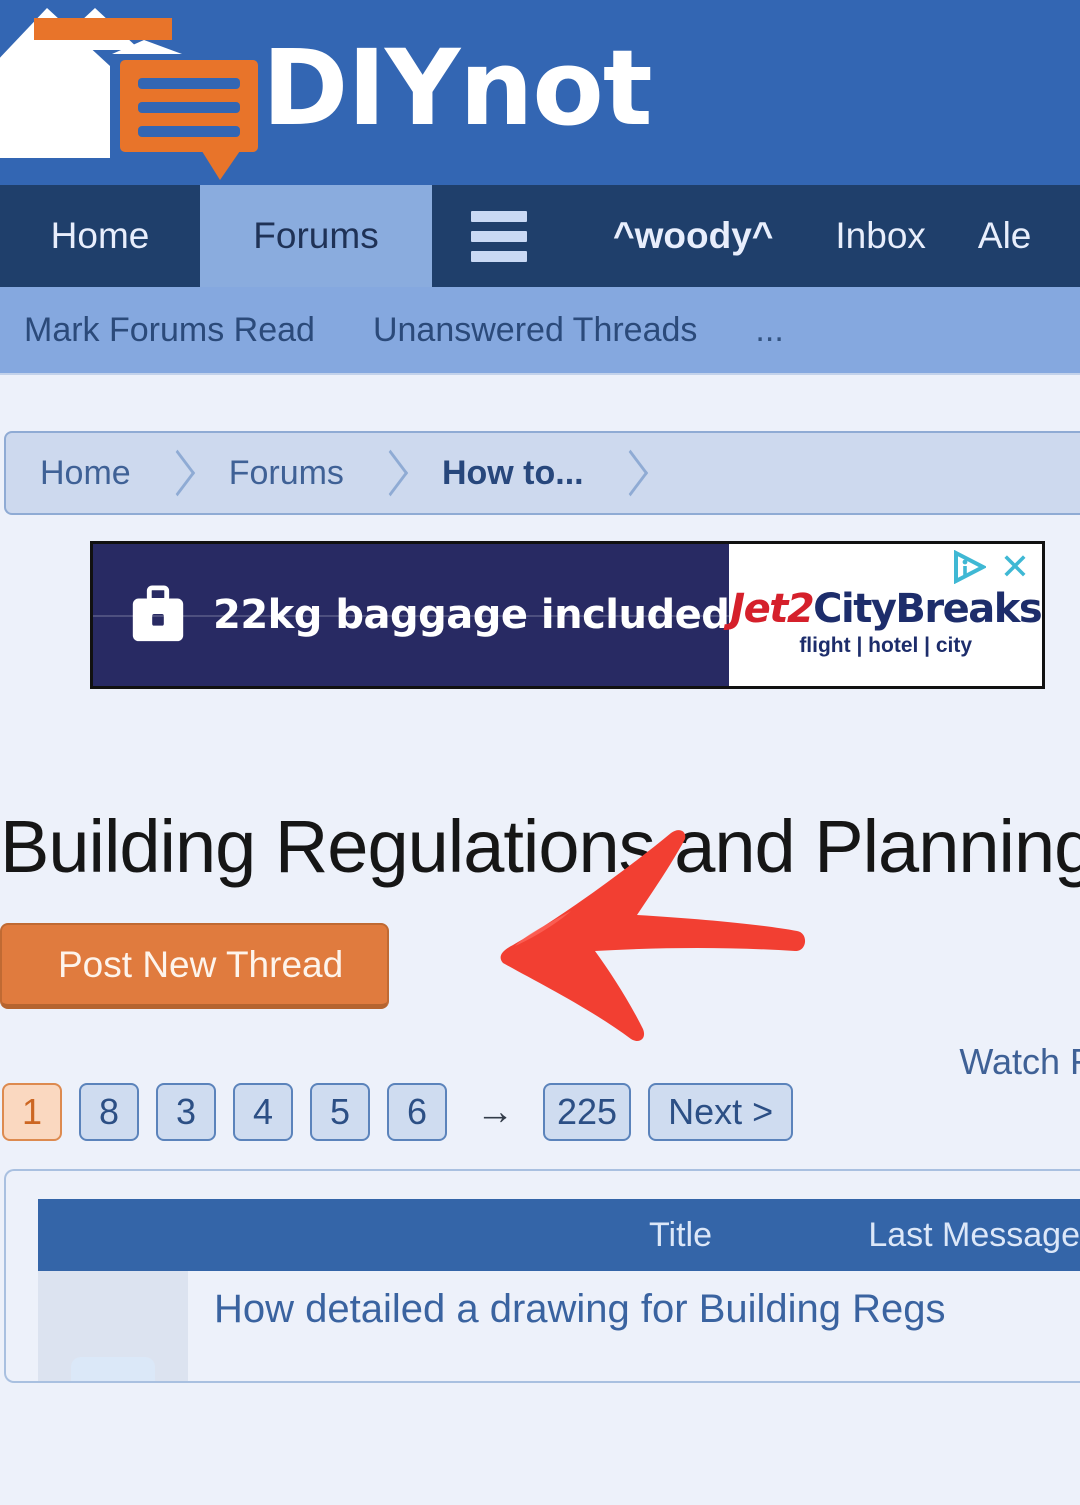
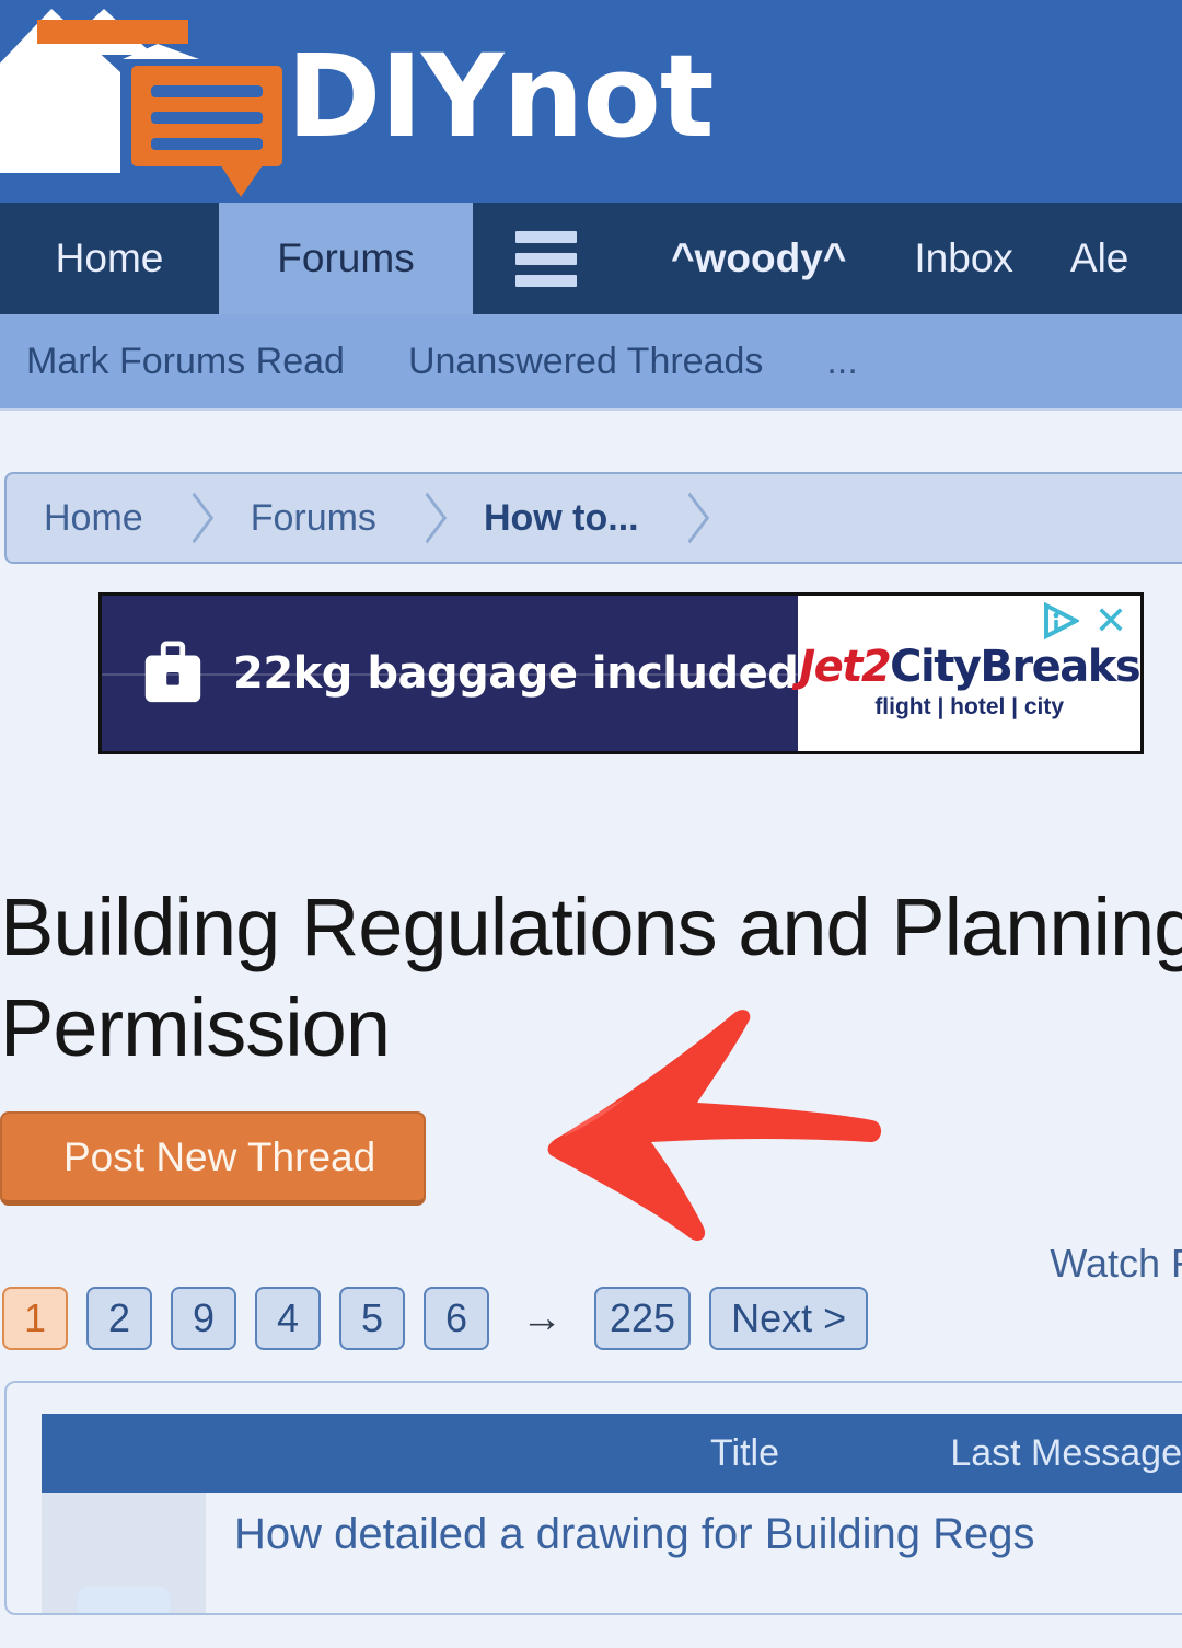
  DIYnot
  Home
  Forums
  ^woody^
  Inbox
  Ale
  Mark Forums Read
  Unanswered Threads
  ...
  Home
  Forums
  How to...
  22kg baggage included
  ✕
  Jet2CityBreaks
  flight | hotel | city
  Building Regulations and Planning
+ Permission
  Post New Thread
  Watch
  1
- 8
+ 2
- 3
+ 9
  4
  5
  6
  →
  225
  Next >
  Title
  Last Message
  How detailed a drawing for Building Regs
